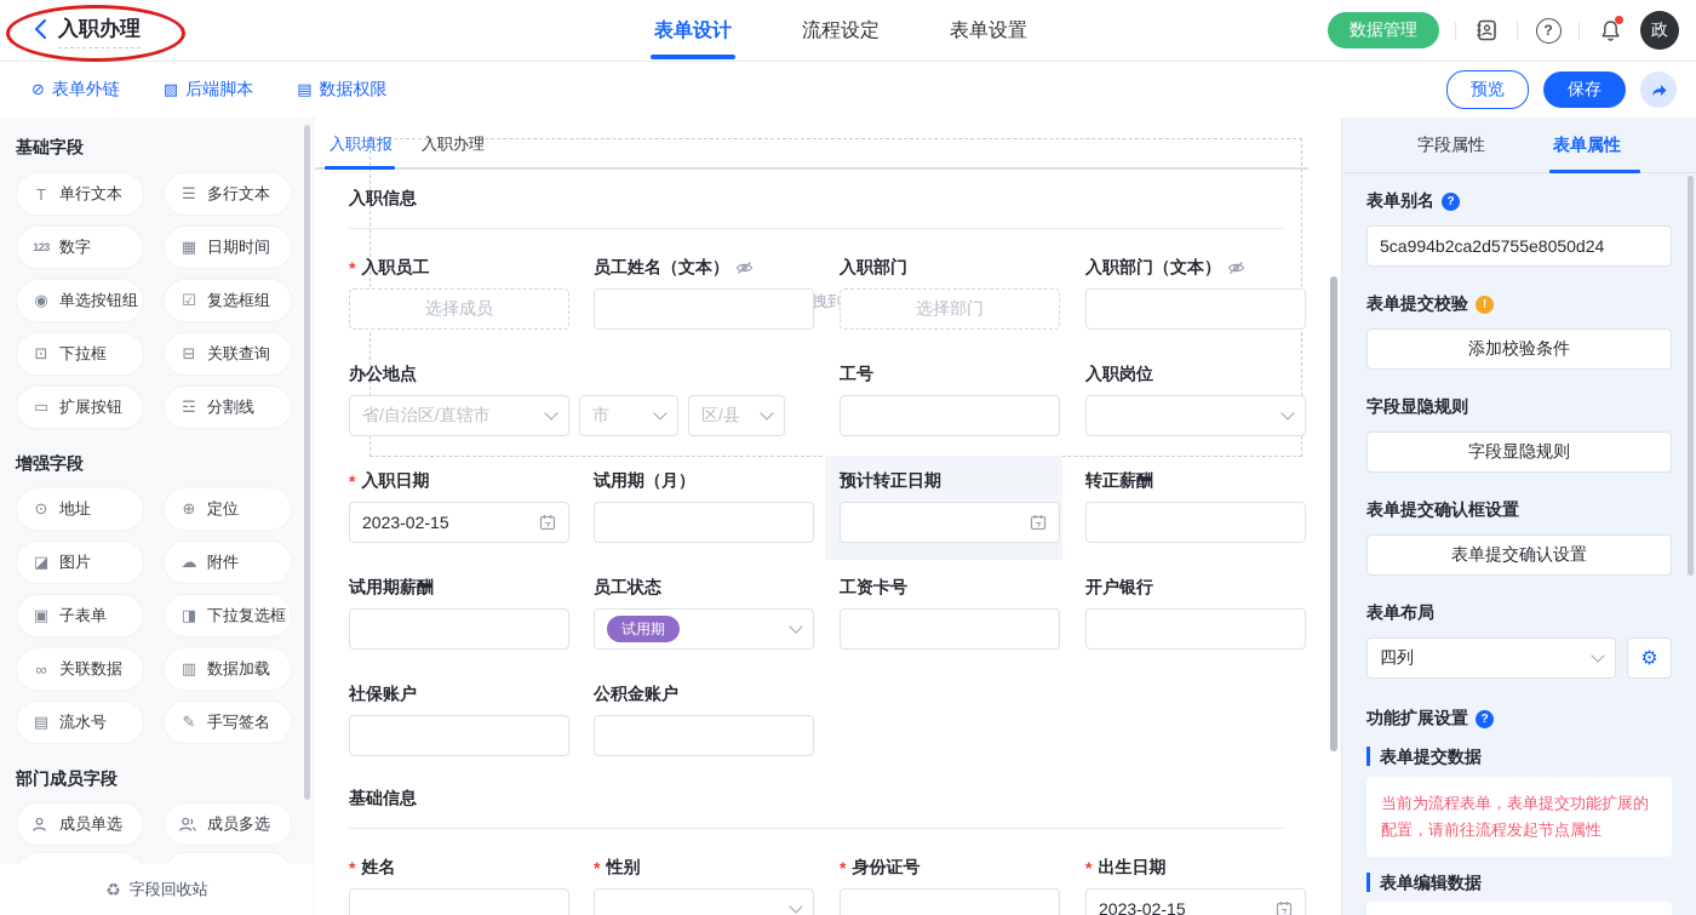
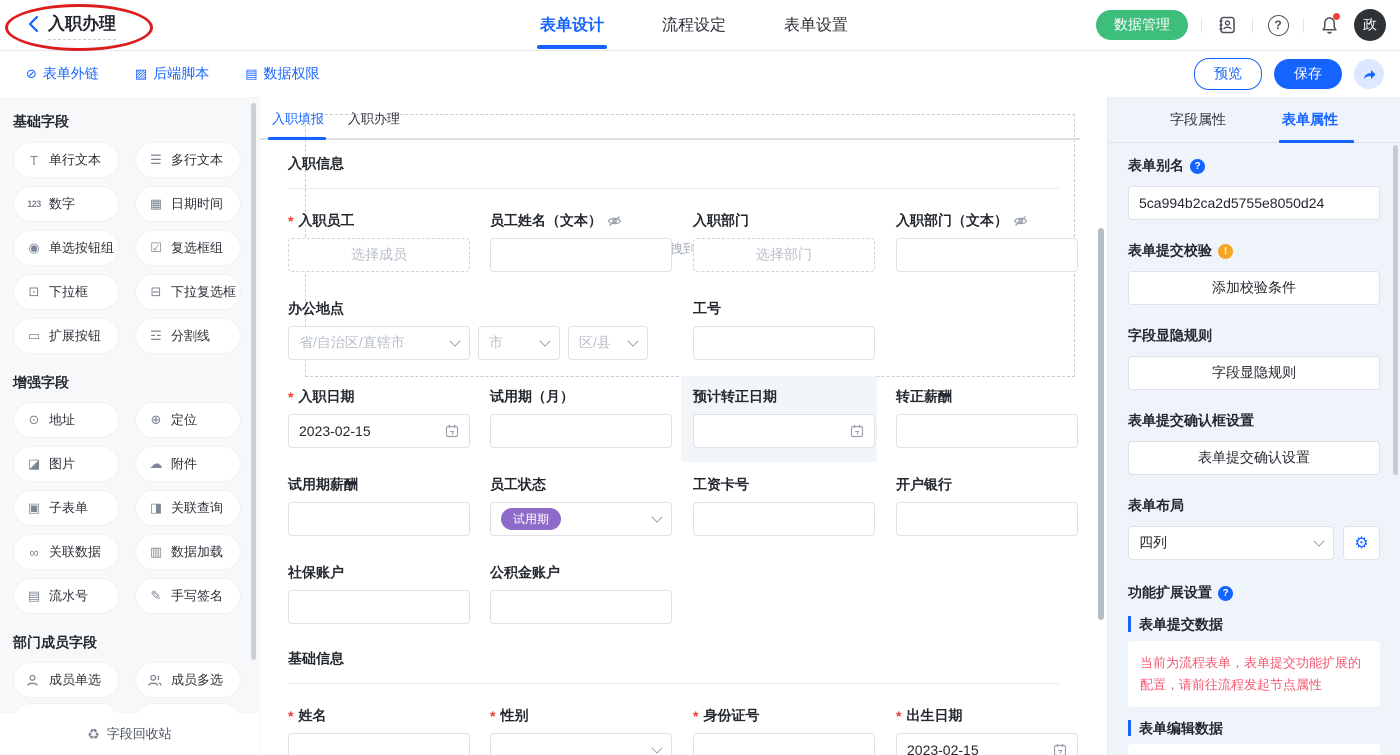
  入职办理
  表单设计
  流程设定
  表单设置
  数据管理
  ?
  政
  ⊘
  表单外链
  ▨
  后端脚本
  ▤
  数据权限
  预览
  保存
  基础字段
  T
  单行文本
  ☰
  多行文本
  123
  数字
  ▦
  日期时间
  ◉
  单选按钮组
  ☑
  复选框组
  ⊡
  下拉框
  ⊟
- 关联查询
+ 下拉复选框
  ▭
  扩展按钮
  ☲
  分割线
  增强字段
  ⊙
  地址
  ⊕
  定位
  ◪
  图片
  ☁
  附件
  ▣
  子表单
  ◨
- 下拉复选框
+ 关联查询
  ∞
  关联数据
  ▥
  数据加载
  ▤
  流水号
  ✎
  手写签名
  部门成员字段
  成员单选
  成员多选
  ♻
  字段回收站
  入职填报
  入职办理
  入职信息
  拽到
  *
  入职员工
  选择成员
  员工姓名（文本）
  入职部门
  选择部门
  入职部门（文本）
  办公地点
  省/自治区/直辖市
  市
  区/县
  工号
- 入职岗位
  *
  入职日期
  2023-02-15
  试用期（月）
  预计转正日期
  转正薪酬
  试用期薪酬
  员工状态
  试用期
  工资卡号
  开户银行
  社保账户
  公积金账户
  基础信息
  *
  姓名
  *
  性别
  *
  身份证号
  *
  出生日期
  2023-02-15
  字段属性
  表单属性
  表单别名
  ?
  5ca994b2ca2d5755e8050d24
  表单提交校验
  !
  添加校验条件
  字段显隐规则
  字段显隐规则
  表单提交确认框设置
  表单提交确认设置
  表单布局
  四列
  ⚙
  功能扩展设置
  ?
  表单提交数据
  当前为流程表单，表单提交功能扩展的配置，请前往流程发起节点属性
  表单编辑数据
